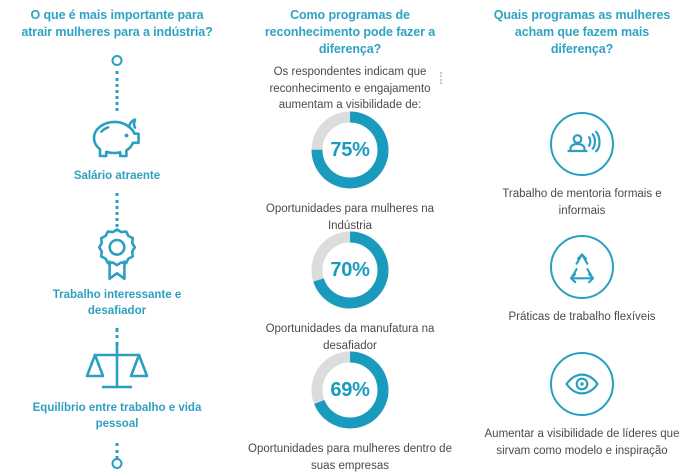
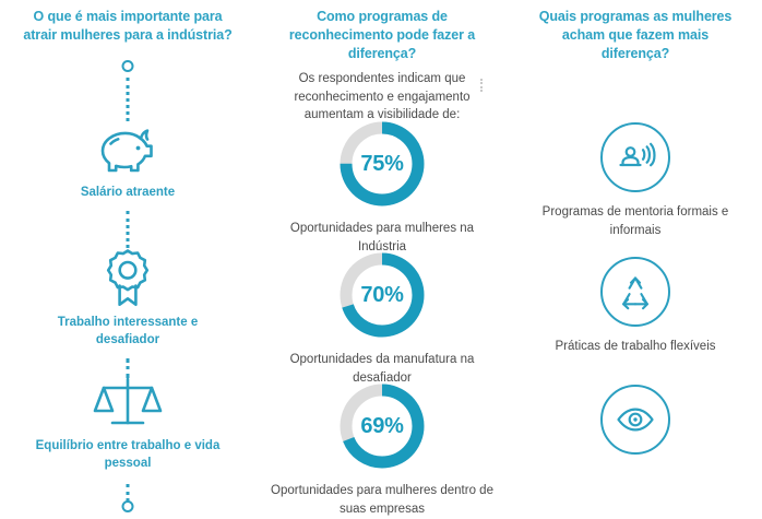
  O que é mais importante para atrair mulheres para a indústria?
  Salário atraente
  Trabalho interessante e desafiador
  Equilíbrio entre trabalho e vida pessoal
  Como programas de reconhecimento pode fazer a diferença?
  Os respondentes indicam que reconhecimento e engajamento aumentam a visibilidade de:
  75%
  Oportunidades para mulheres na Indústria
  70%
  Oportunidades da manufatura na desafiador
  69%
  Oportunidades para mulheres dentro de suas empresas
  Quais programas as mulheres acham que fazem mais diferença?
- Trabalho de mentoria formais e informais
+ Programas de mentoria formais e informais
  Práticas de trabalho flexíveis
- Aumentar a visibilidade de líderes que sirvam como modelo e inspiração
